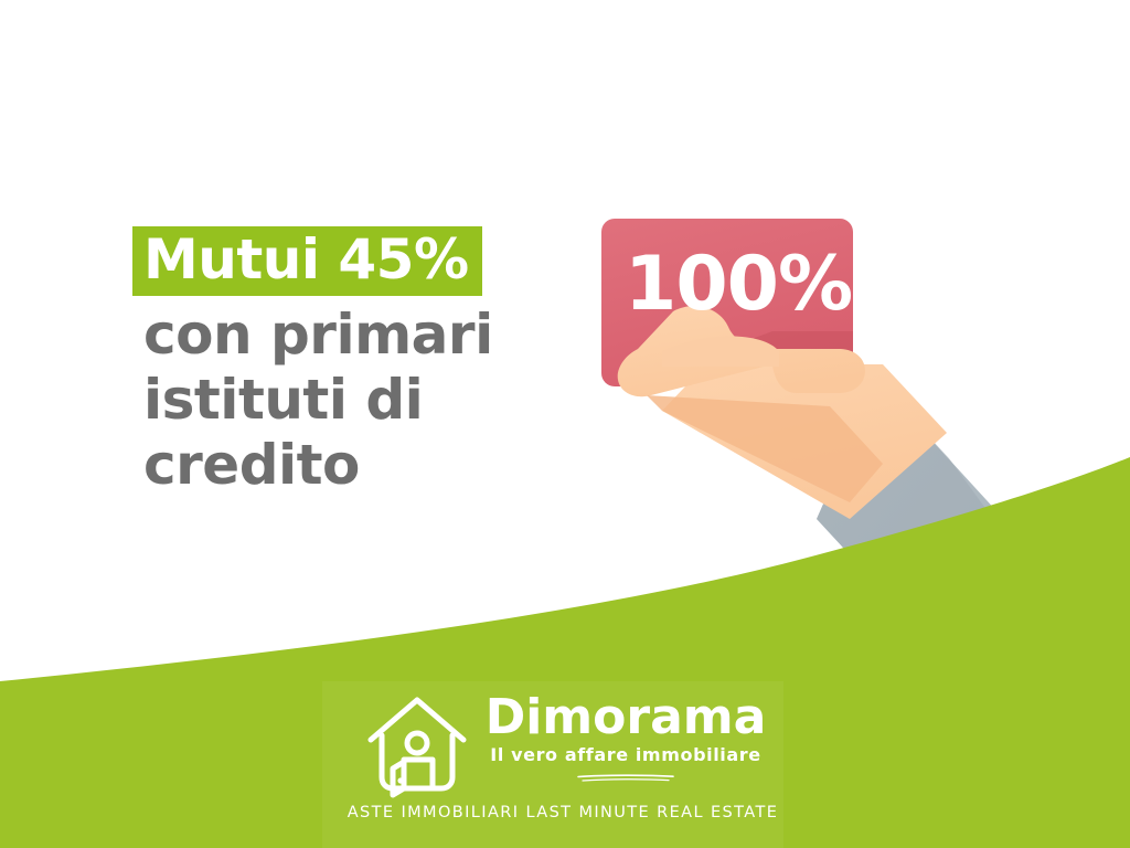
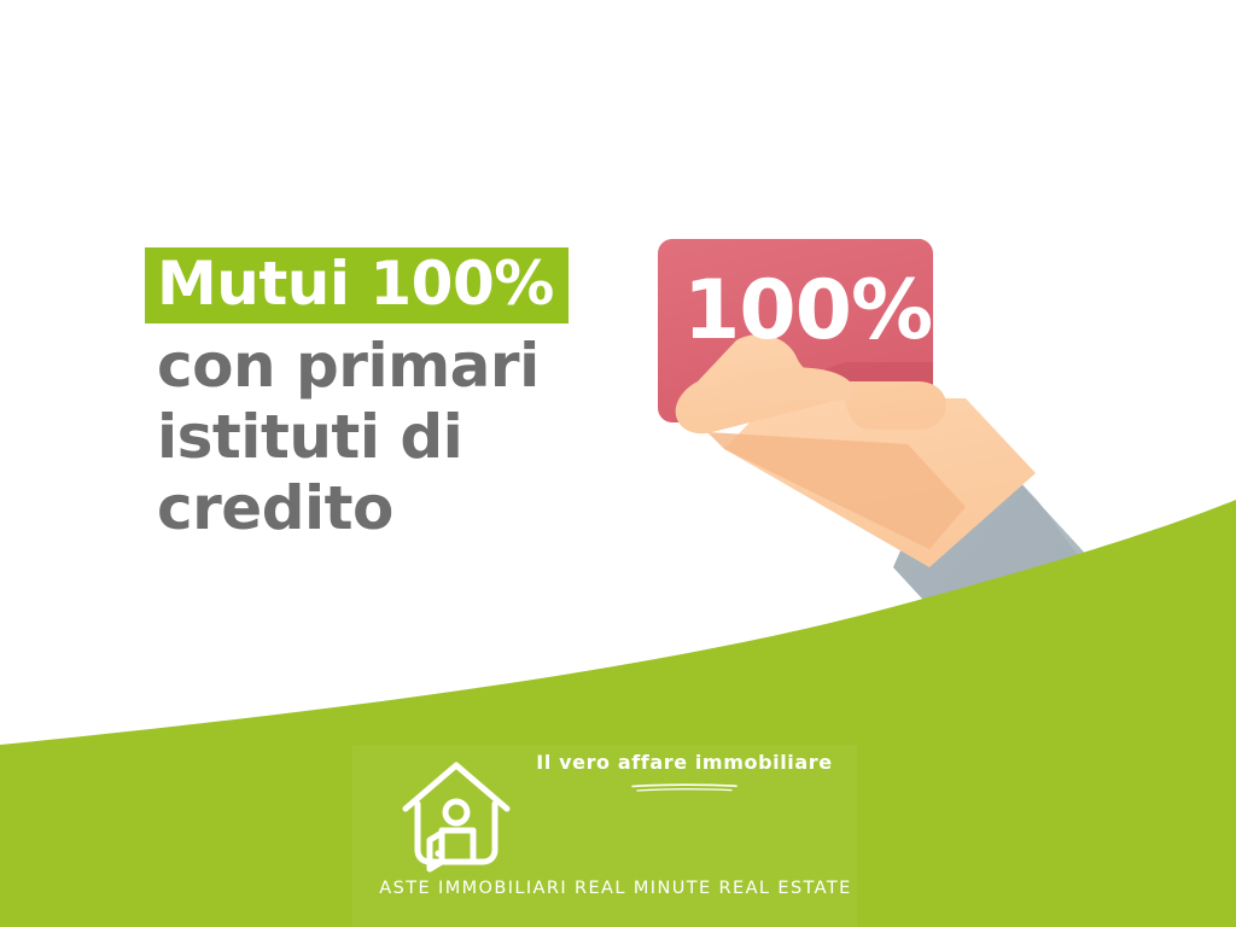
- Mutui 45%
+ Mutui 100%
  con primari
  istituti di
  credito
  100%
- Dimorama
  Il vero affare immobiliare
- ASTE IMMOBILIARI LAST MINUTE REAL ESTATE
+ ASTE IMMOBILIARI REAL MINUTE REAL ESTATE
